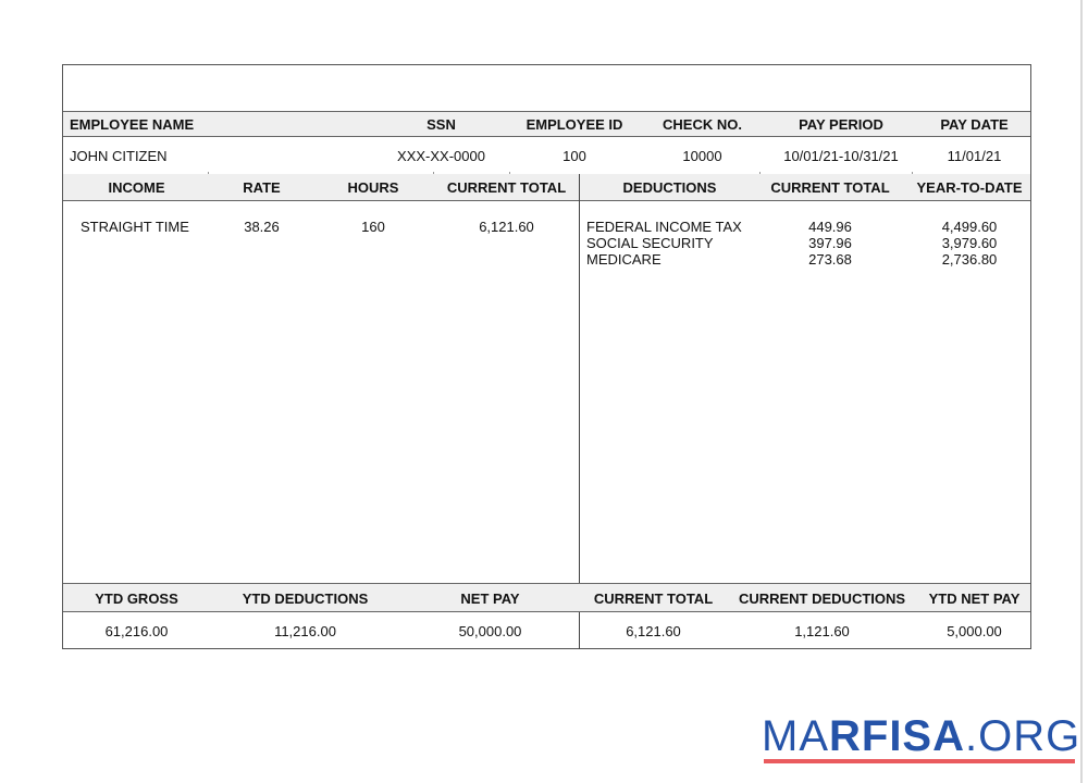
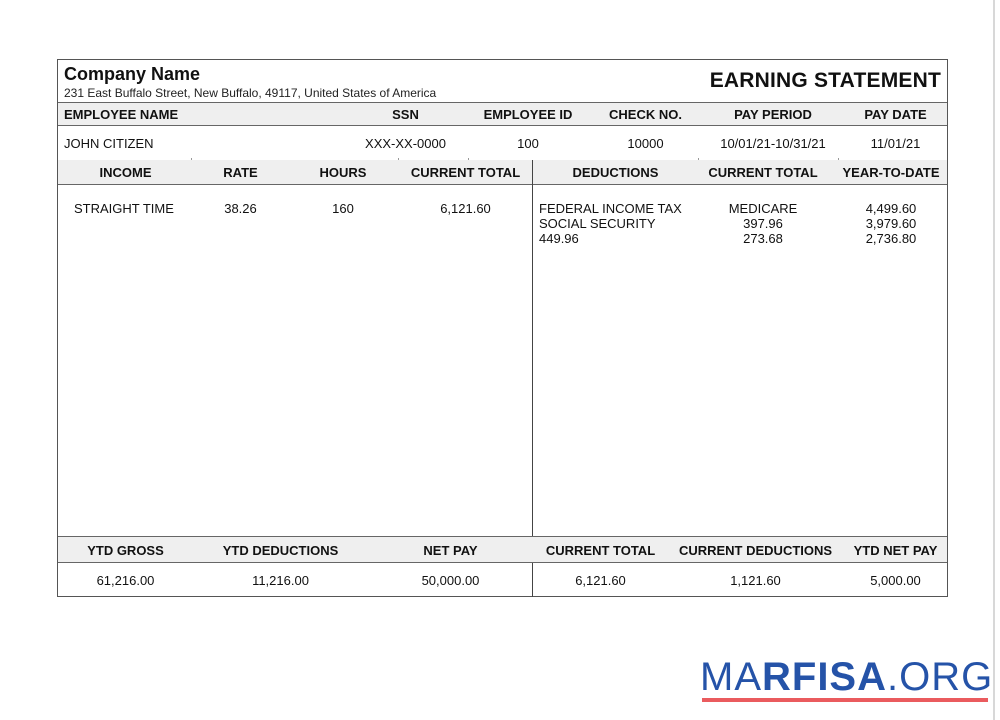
+ Company Name
+ 231 East Buffalo Street, New Buffalo, 49117, United States of America
+ EARNING STATEMENT
  EMPLOYEE NAME
  SSN
  EMPLOYEE ID
  CHECK NO.
  PAY PERIOD
  PAY DATE
  JOHN CITIZEN
  XXX-XX-0000
  100
  10000
  10/01/21-10/31/21
  11/01/21
  INCOME
  RATE
  HOURS
  CURRENT TOTAL
  DEDUCTIONS
  CURRENT TOTAL
  YEAR-TO-DATE
  STRAIGHT TIME
  38.26
  160
  6,121.60
  FEDERAL INCOME TAX
- 449.96
+ MEDICARE
  4,499.60
  SOCIAL SECURITY
  397.96
  3,979.60
- MEDICARE
+ 449.96
  273.68
  2,736.80
  YTD GROSS
  YTD DEDUCTIONS
  NET PAY
  CURRENT TOTAL
  CURRENT DEDUCTIONS
  YTD NET PAY
  61,216.00
  11,216.00
  50,000.00
  6,121.60
  1,121.60
  5,000.00
  MARFISA.ORG
